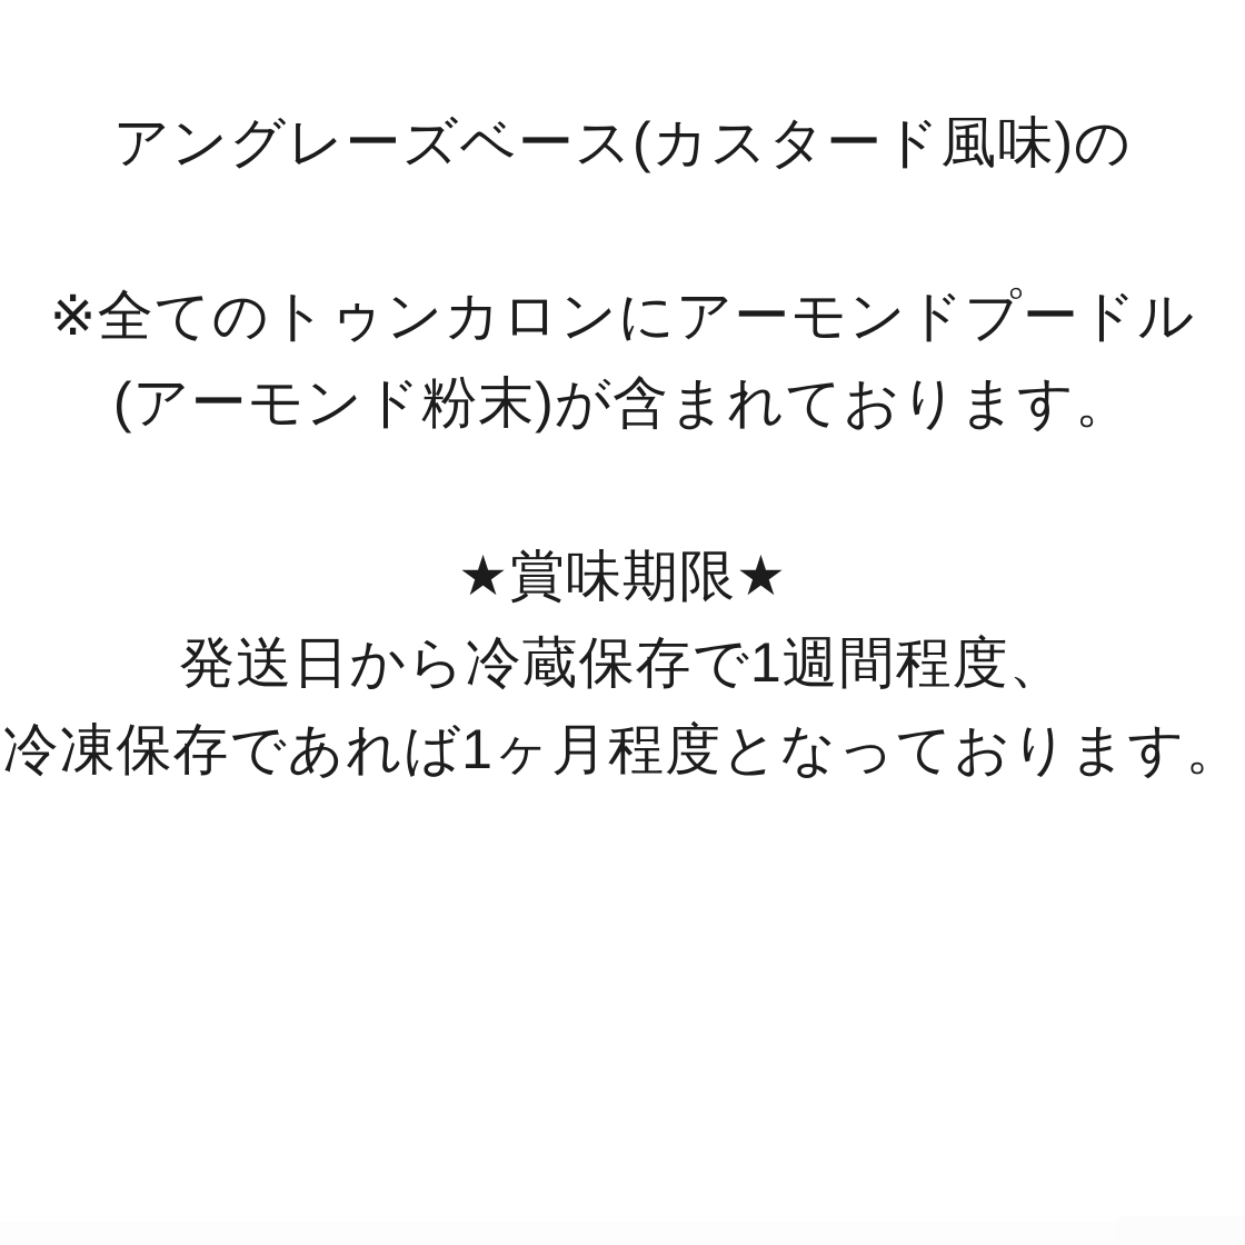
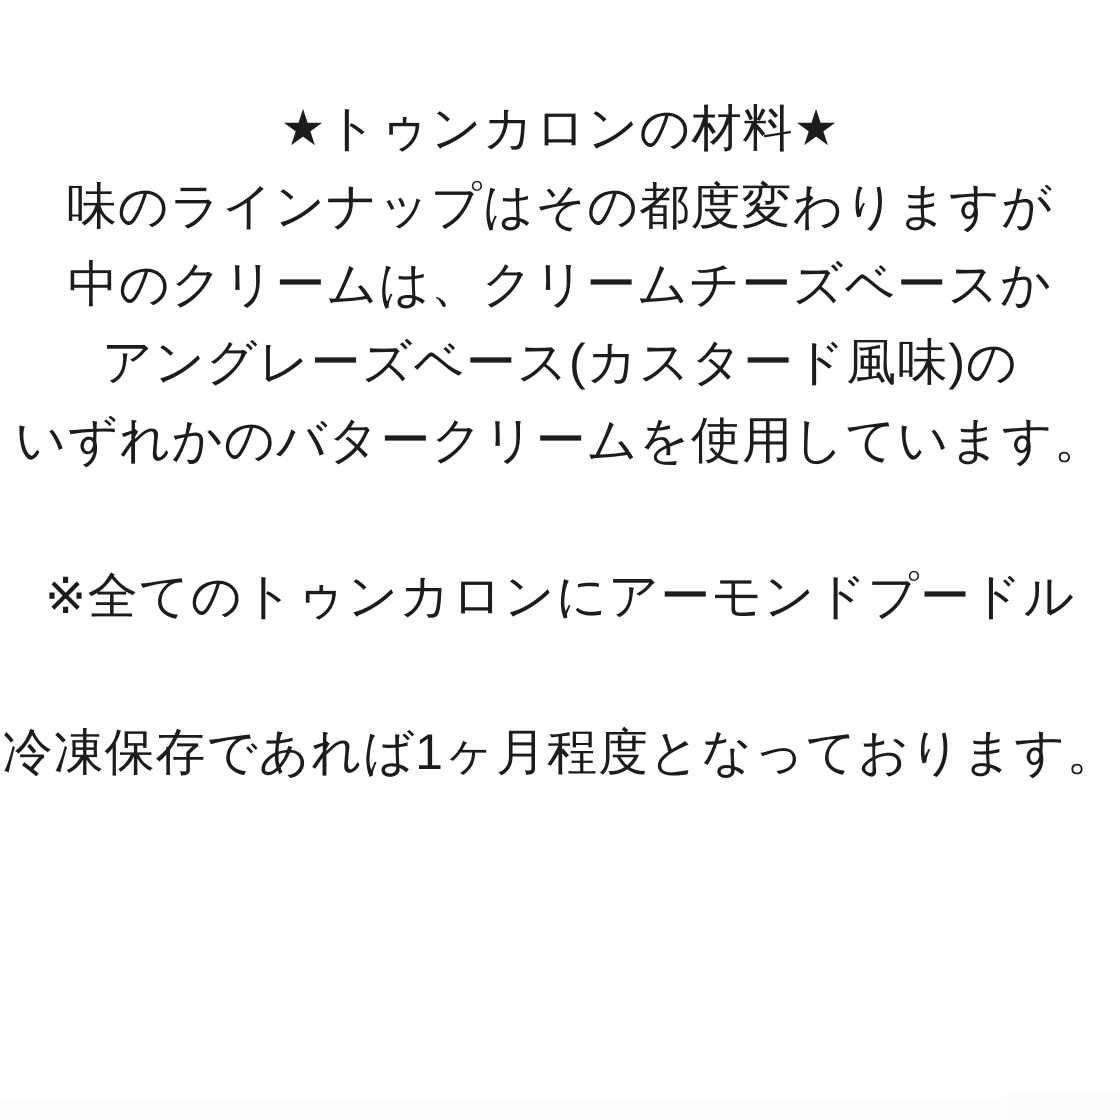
+ ★トゥンカロンの材料★
+ 味のラインナップはその都度変わりますが
+ 中のクリームは、クリームチーズベースか
  アングレーズベース(カスタード風味)の
+ いずれかのバタークリームを使用しています。
  ※全てのトゥンカロンにアーモンドプードル
- (アーモンド粉末)が含まれております。
- ★賞味期限★
- 発送日から冷蔵保存で1週間程度、
  冷凍保存であれば1ヶ月程度となっております。
